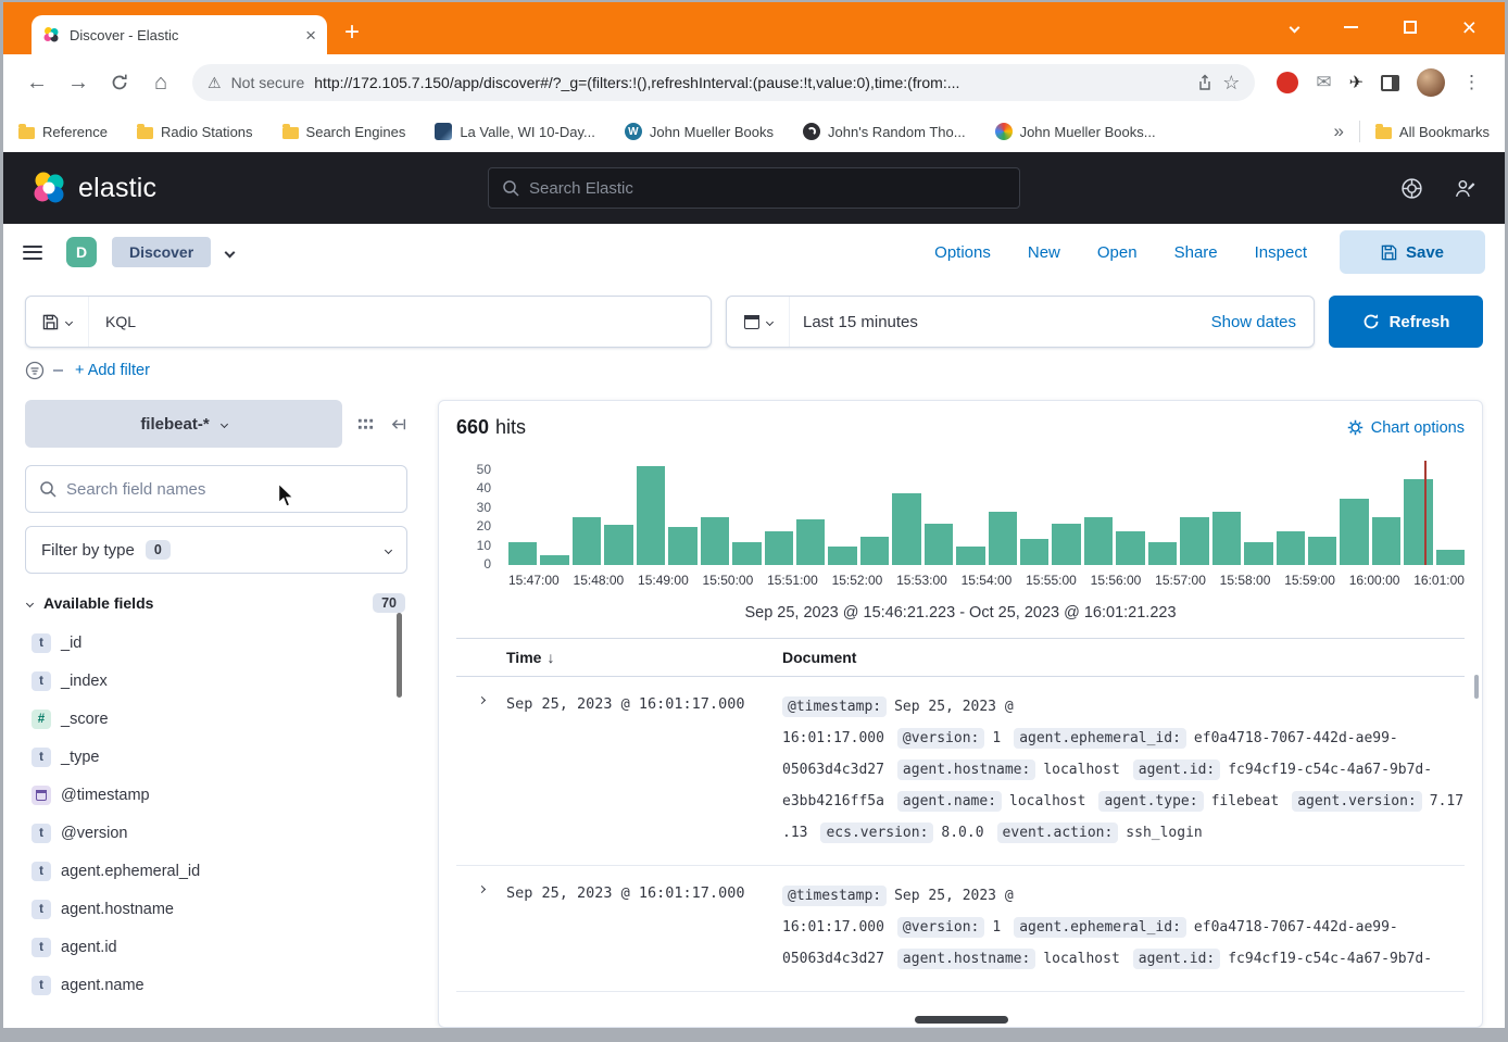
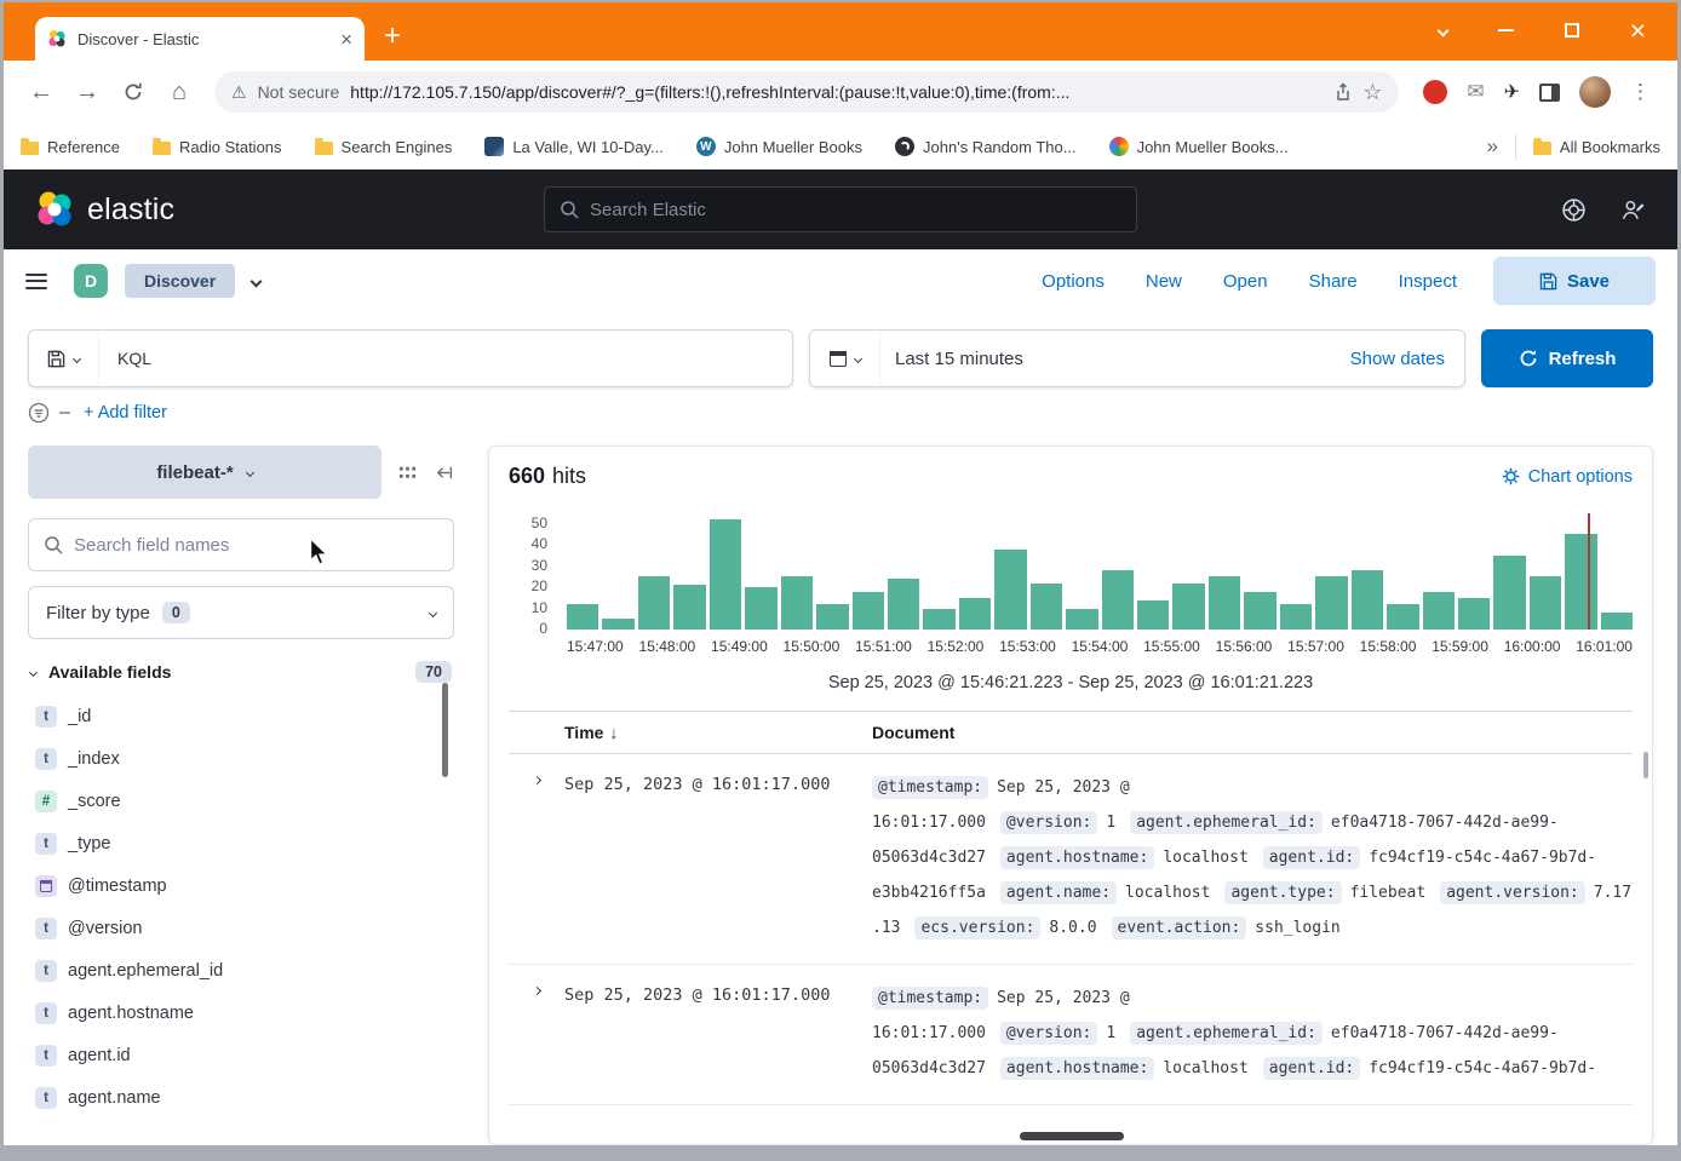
  Discover - Elastic
  ×
  +
  ×
  ←
  →
  ⌂
  ⚠
  Not secure
  http://172.105.7.150/app/discover#/?_g=(filters:!(),refreshInterval:(pause:!t,value:0),time:(from:...
  ☆
  ✉
  ✈
  ⋮
  Reference
  Radio Stations
  Search Engines
  La Valle, WI 10-Day...
  John Mueller Books
  John's Random Tho...
  John Mueller Books...
  »
  All Bookmarks
  elastic
  Search Elastic
  D
  Discover
  Options
  New
  Open
  Share
  Inspect
  Save
  KQL
  Last 15 minutes
  Show dates
  Refresh
  + Add filter
  filebeat-*
  Search field names
  Filter by type
  0
  Available fields
  70
  t
  _id
  t
  _index
  #
  _score
  t
  _type
  @timestamp
  t
  @version
  t
  agent.ephemeral_id
  t
  agent.hostname
  t
  agent.id
  t
  agent.name
  660
  hits
  Chart options
  0
  10
  20
  30
  40
  50
  15:47:00
  15:48:00
  15:49:00
  15:50:00
  15:51:00
  15:52:00
  15:53:00
  15:54:00
  15:55:00
  15:56:00
  15:57:00
  15:58:00
  15:59:00
  16:00:00
  16:01:00
- Sep 25, 2023 @ 15:46:21.223 - Oct 25, 2023 @ 16:01:21.223
+ Sep 25, 2023 @ 15:46:21.223 - Sep 25, 2023 @ 16:01:21.223
  Time
  ↓
  Document
  Sep 25, 2023 @ 16:01:17.000
  @timestamp: Sep 25, 2023 @ 16:01:17.000 @version: 1 agent.ephemeral_id: ef0a4718-7067-442d-ae99-05063d4c3d27 agent.hostname: localhost agent.id: fc94cf19-c54c-4a67-9b7d-e3bb4216ff5a agent.name: localhost agent.type: filebeat agent.version: 7.17.13 ecs.version: 8.0.0 event.action: ssh_login
  Sep 25, 2023 @ 16:01:17.000
  @timestamp: Sep 25, 2023 @ 16:01:17.000 @version: 1 agent.ephemeral_id: ef0a4718-7067-442d-ae99-05063d4c3d27 agent.hostname: localhost agent.id: fc94cf19-c54c-4a67-9b7d-
